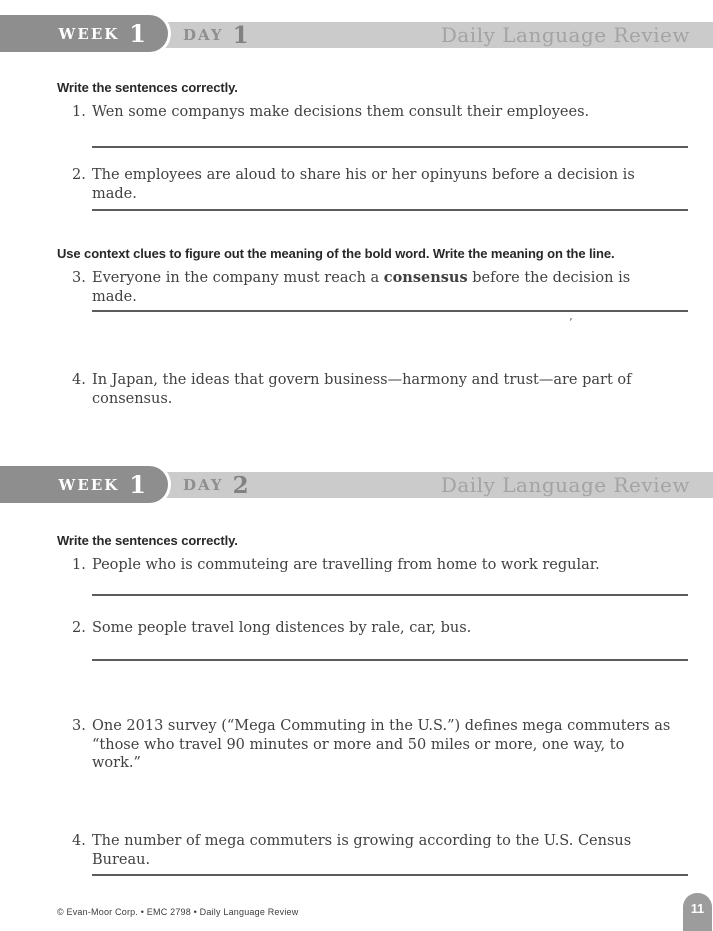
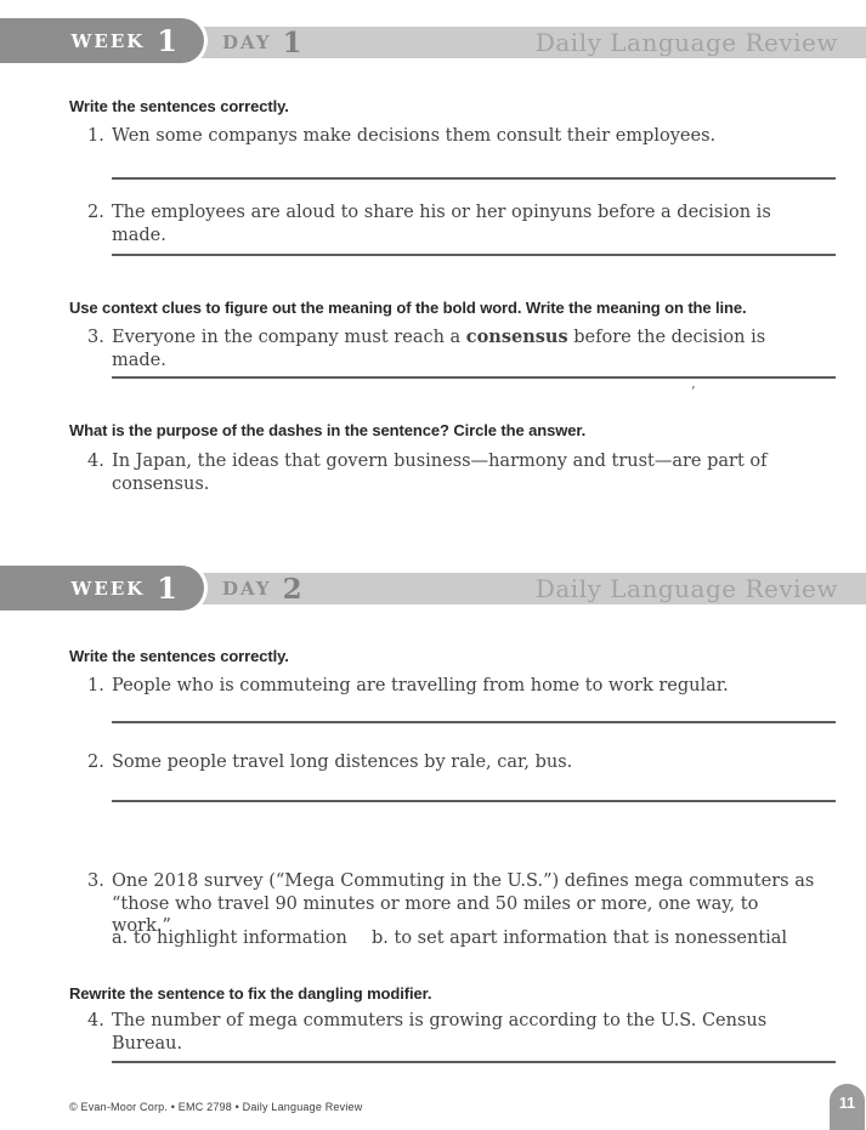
  DAY
  1
  Daily Language Review
  WEEK
  1
  Write the sentences correctly.
  1.
  Wen some companys make decisions them consult their employees.
  2.
  The employees are aloud to share his or her opinyuns before a decision is made.
  Use context clues to figure out the meaning of the bold word. Write the meaning on the line.
  3.
  Everyone in the company must reach a consensus before the decision is made.
  ’
+ What is the purpose of the dashes in the sentence? Circle the answer.
  4.
  In Japan, the ideas that govern business—harmony and trust—are part of consensus.
  DAY
  2
  Daily Language Review
  WEEK
  1
  Write the sentences correctly.
  1.
  People who is commuteing are travelling from home to work regular.
  2.
  Some people travel long distences by rale, car, bus.
  3.
- One 2013 survey (“Mega Commuting in the U.S.”) defines mega commuters as
+ One 2018 survey (“Mega Commuting in the U.S.”) defines mega commuters as
  “those who travel 90 minutes or more and 50 miles or more, one way, to work.”
+ a. to highlight information b. to set apart information that is nonessential
+ Rewrite the sentence to fix the dangling modifier.
  4.
  The number of mega commuters is growing according to the U.S. Census Bureau.
  © Evan-Moor Corp. • EMC 2798 • Daily Language Review
  11
